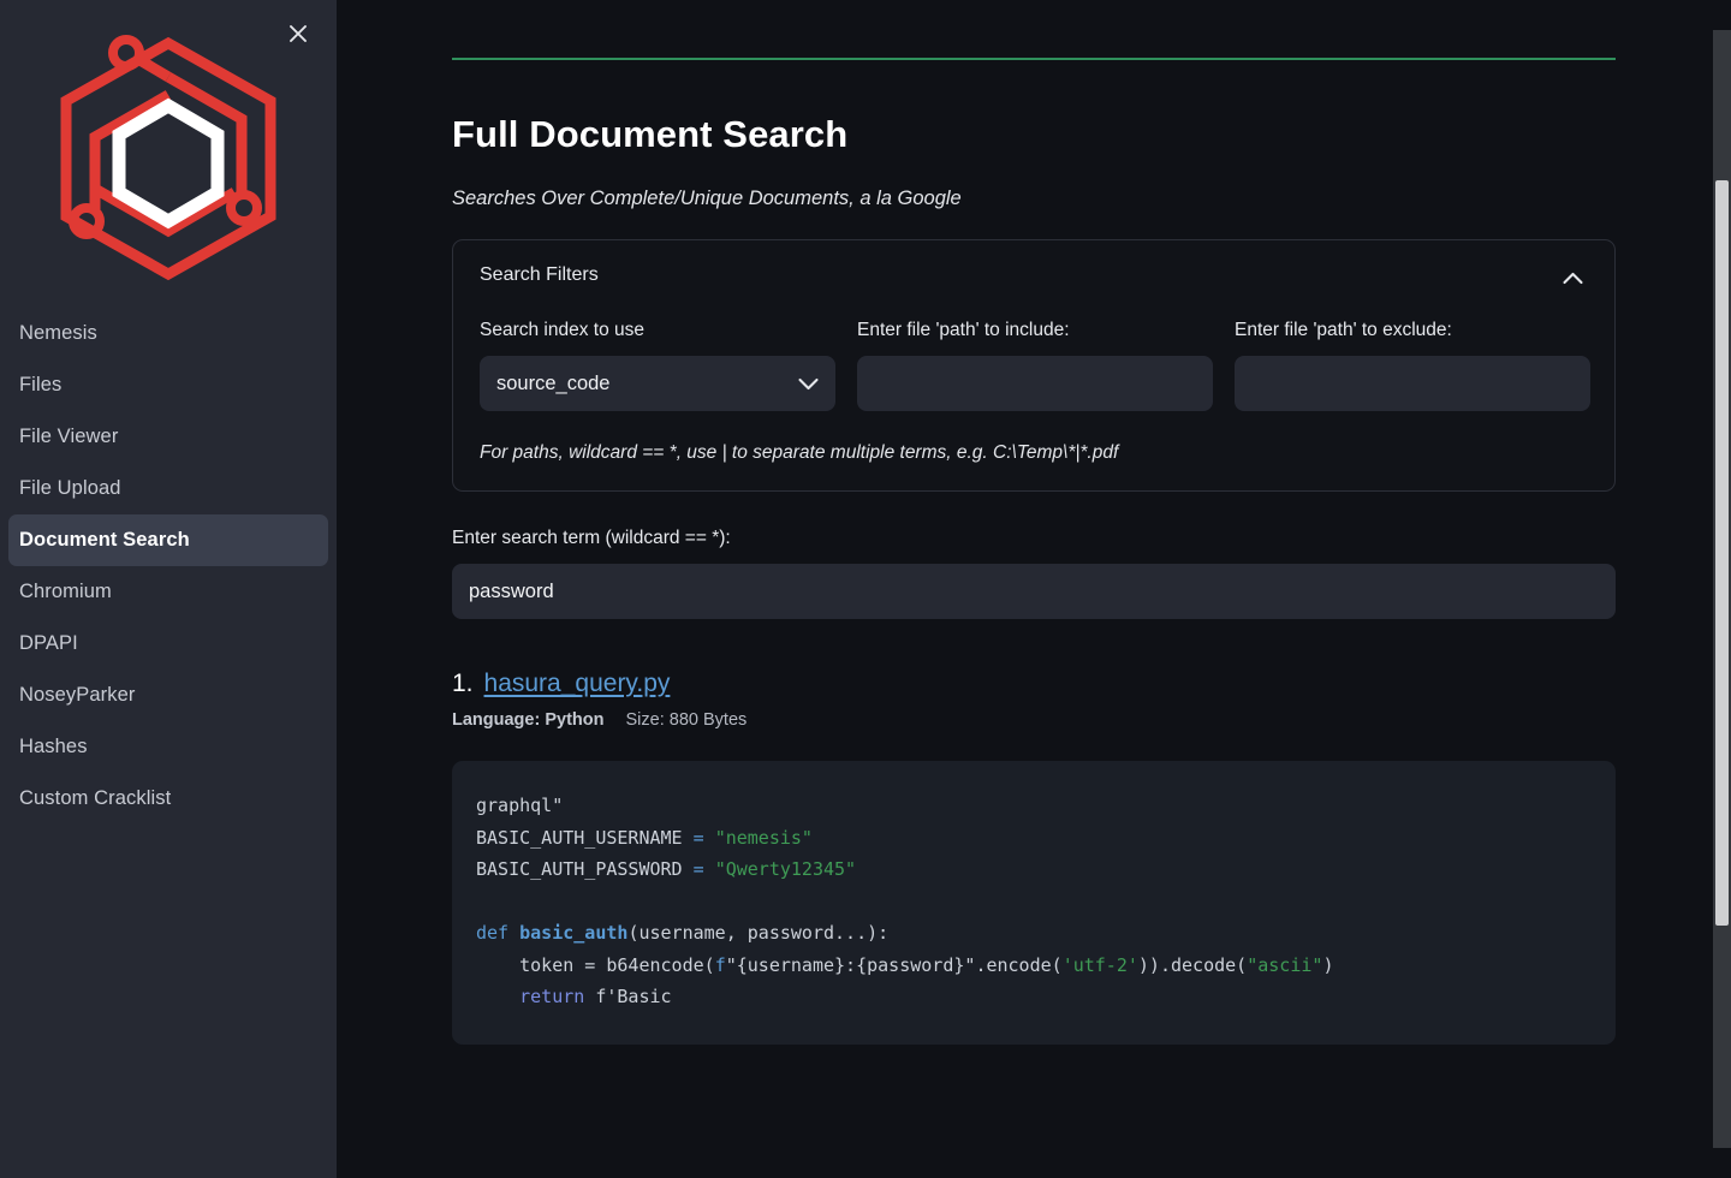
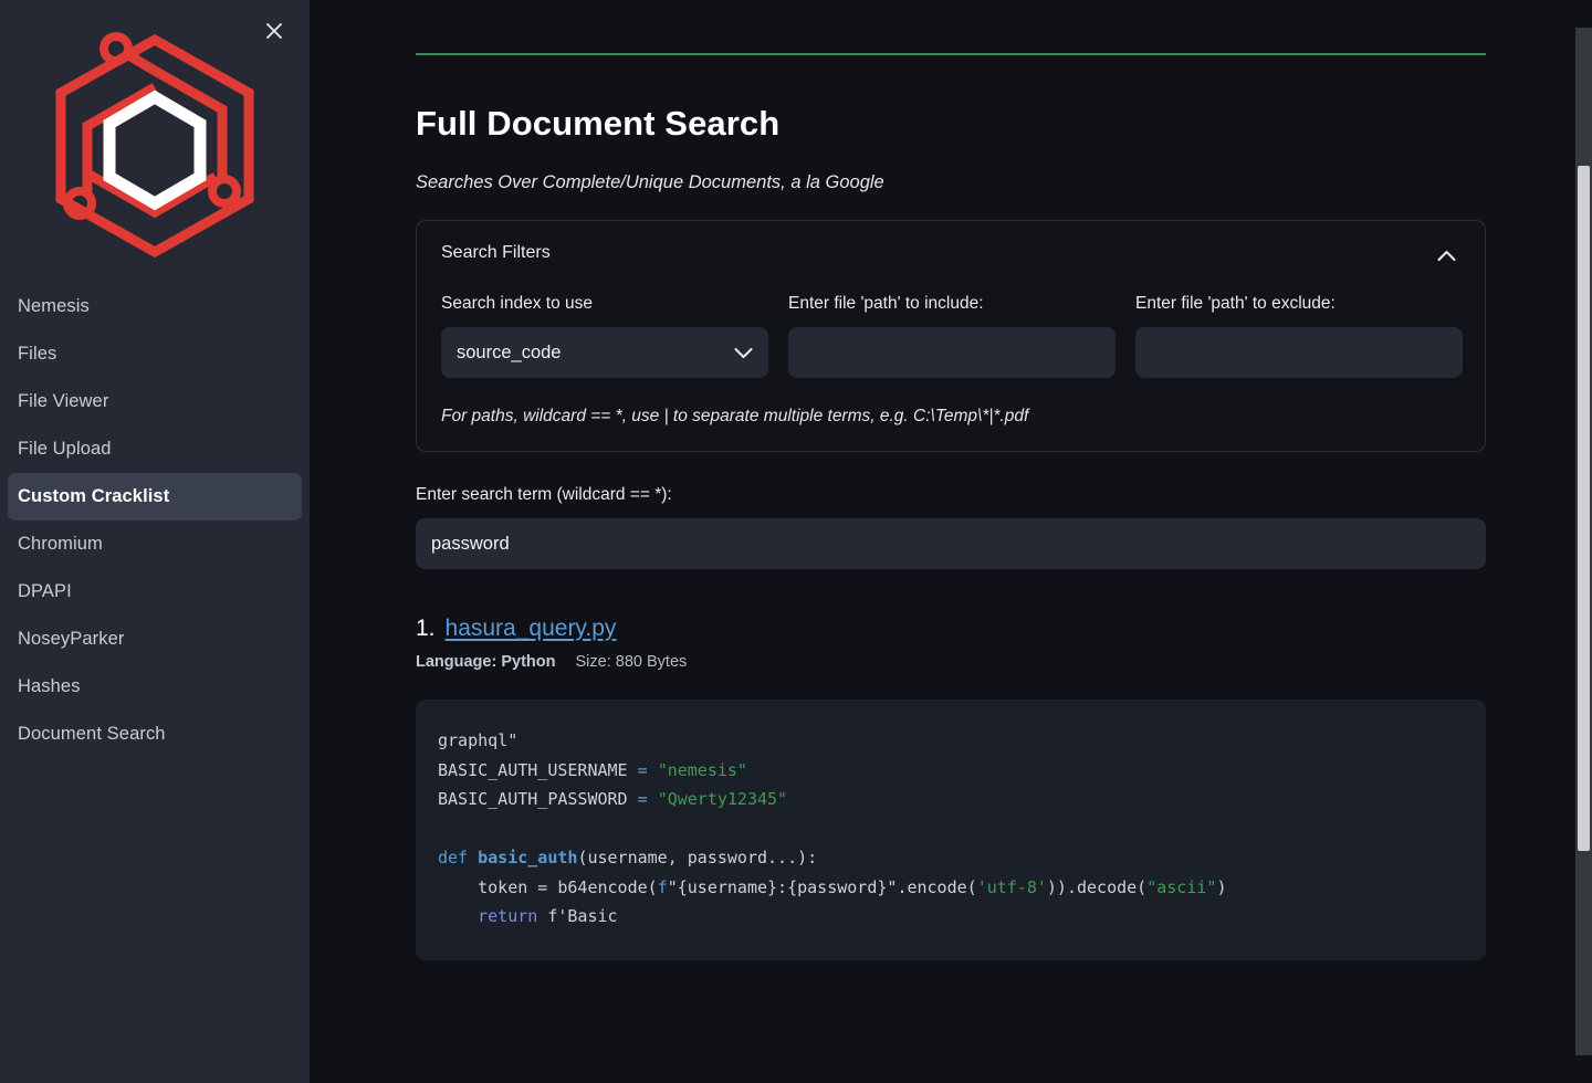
  Nemesis
  Files
  File Viewer
  File Upload
- Document Search
+ Custom Cracklist
  Chromium
  DPAPI
  NoseyParker
  Hashes
- Custom Cracklist
+ Document Search
  Full Document Search
  Searches Over Complete/Unique Documents, a la Google
  Search Filters
  Search index to use
  source_code
  Enter file 'path' to include:
  Enter file 'path' to exclude:
  For paths, wildcard == *, use | to separate multiple terms, e.g. C:\Temp\*|*.pdf
  Enter search term (wildcard == *):
  password
  1.
  hasura_query.py
  Language: Python Size: 880 Bytes
- graphql" BASIC_AUTH_USERNAME = "nemesis" BASIC_AUTH_PASSWORD = "Qwerty12345" def basic_auth(username, password...): token = b64encode(f"{username}:{password}".encode('utf-2')).decode("ascii") return f'Basic
+ graphql" BASIC_AUTH_USERNAME = "nemesis" BASIC_AUTH_PASSWORD = "Qwerty12345" def basic_auth(username, password...): token = b64encode(f"{username}:{password}".encode('utf-8')).decode("ascii") return f'Basic
